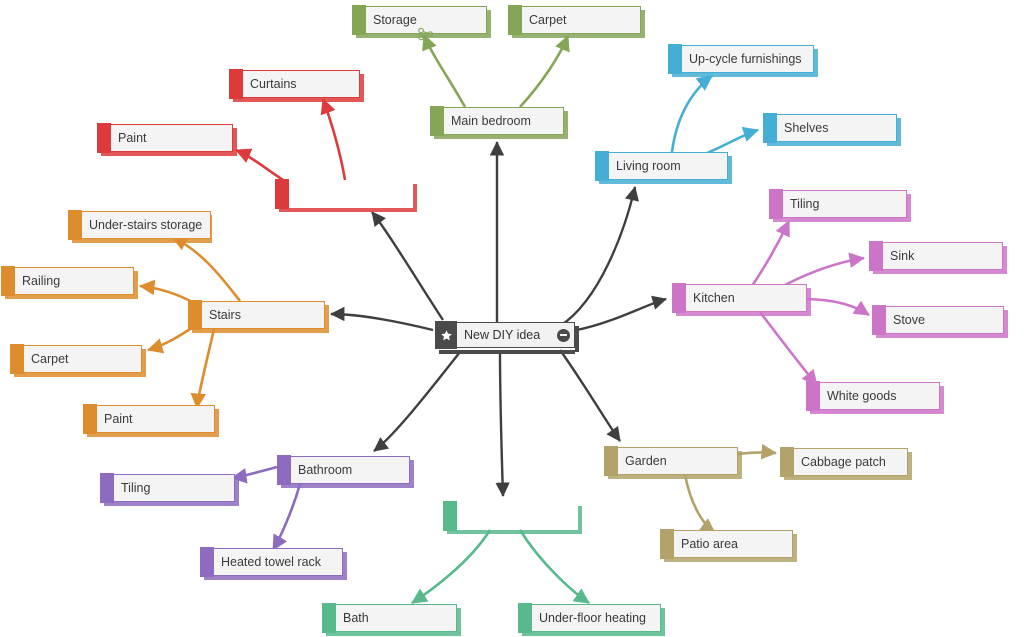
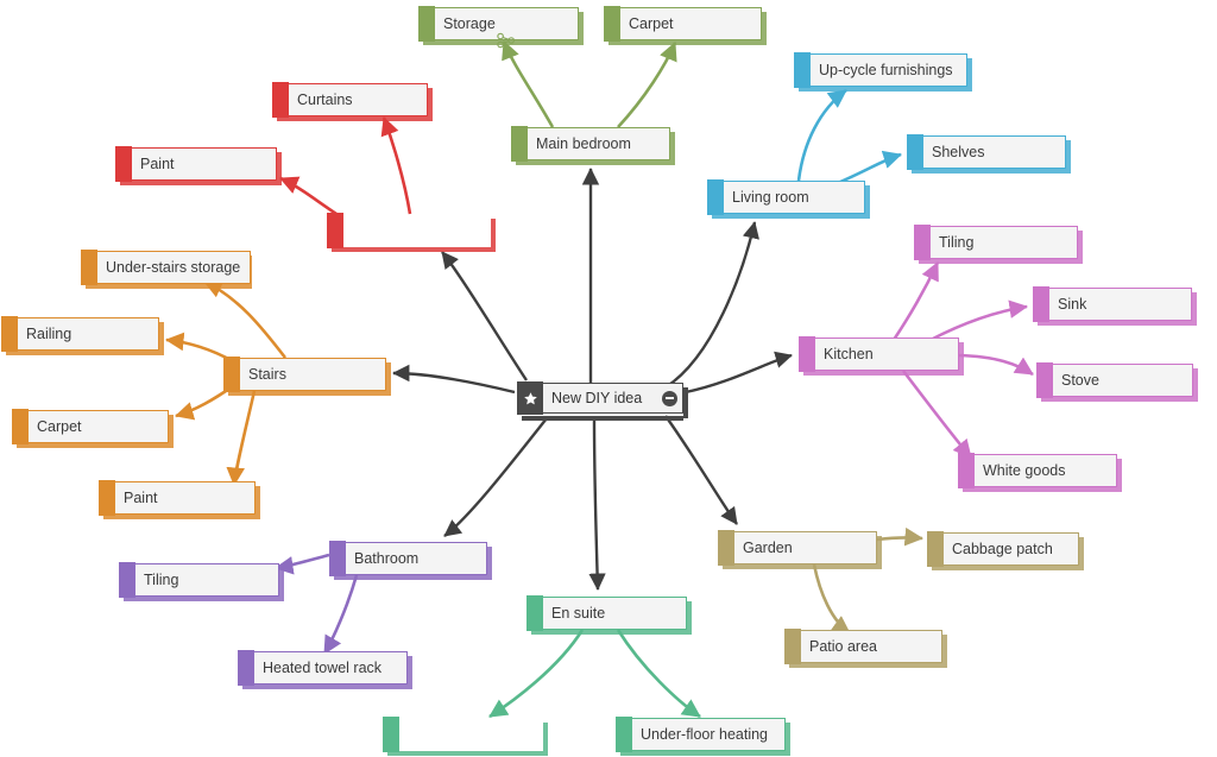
  Storage
  Carpet
  Main bedroom
  Up-cycle furnishings
  Shelves
  Living room
  Tiling
  Sink
  Stove
  White goods
  Kitchen
  Cabbage patch
  Patio area
  Garden
- Bath
  Under-floor heating
+ En suite
  Tiling
  Heated towel rack
  Bathroom
  Under-stairs storage
  Railing
  Carpet
  Paint
  Stairs
  Curtains
  Paint
  New DIY idea
